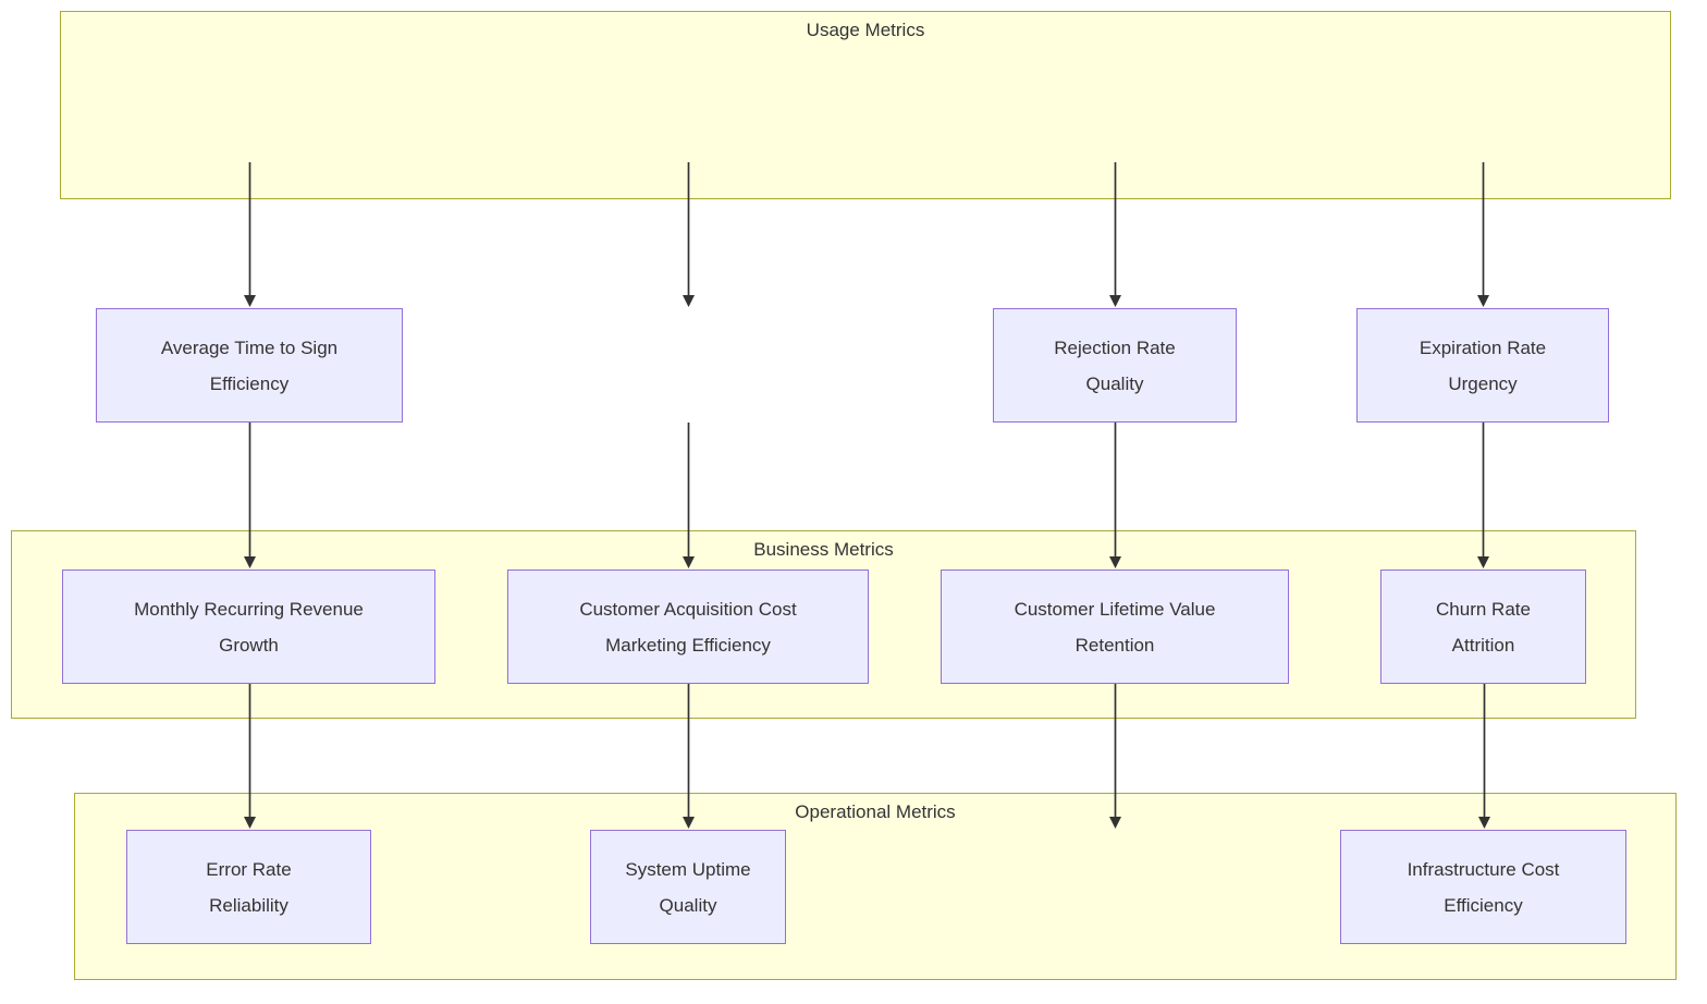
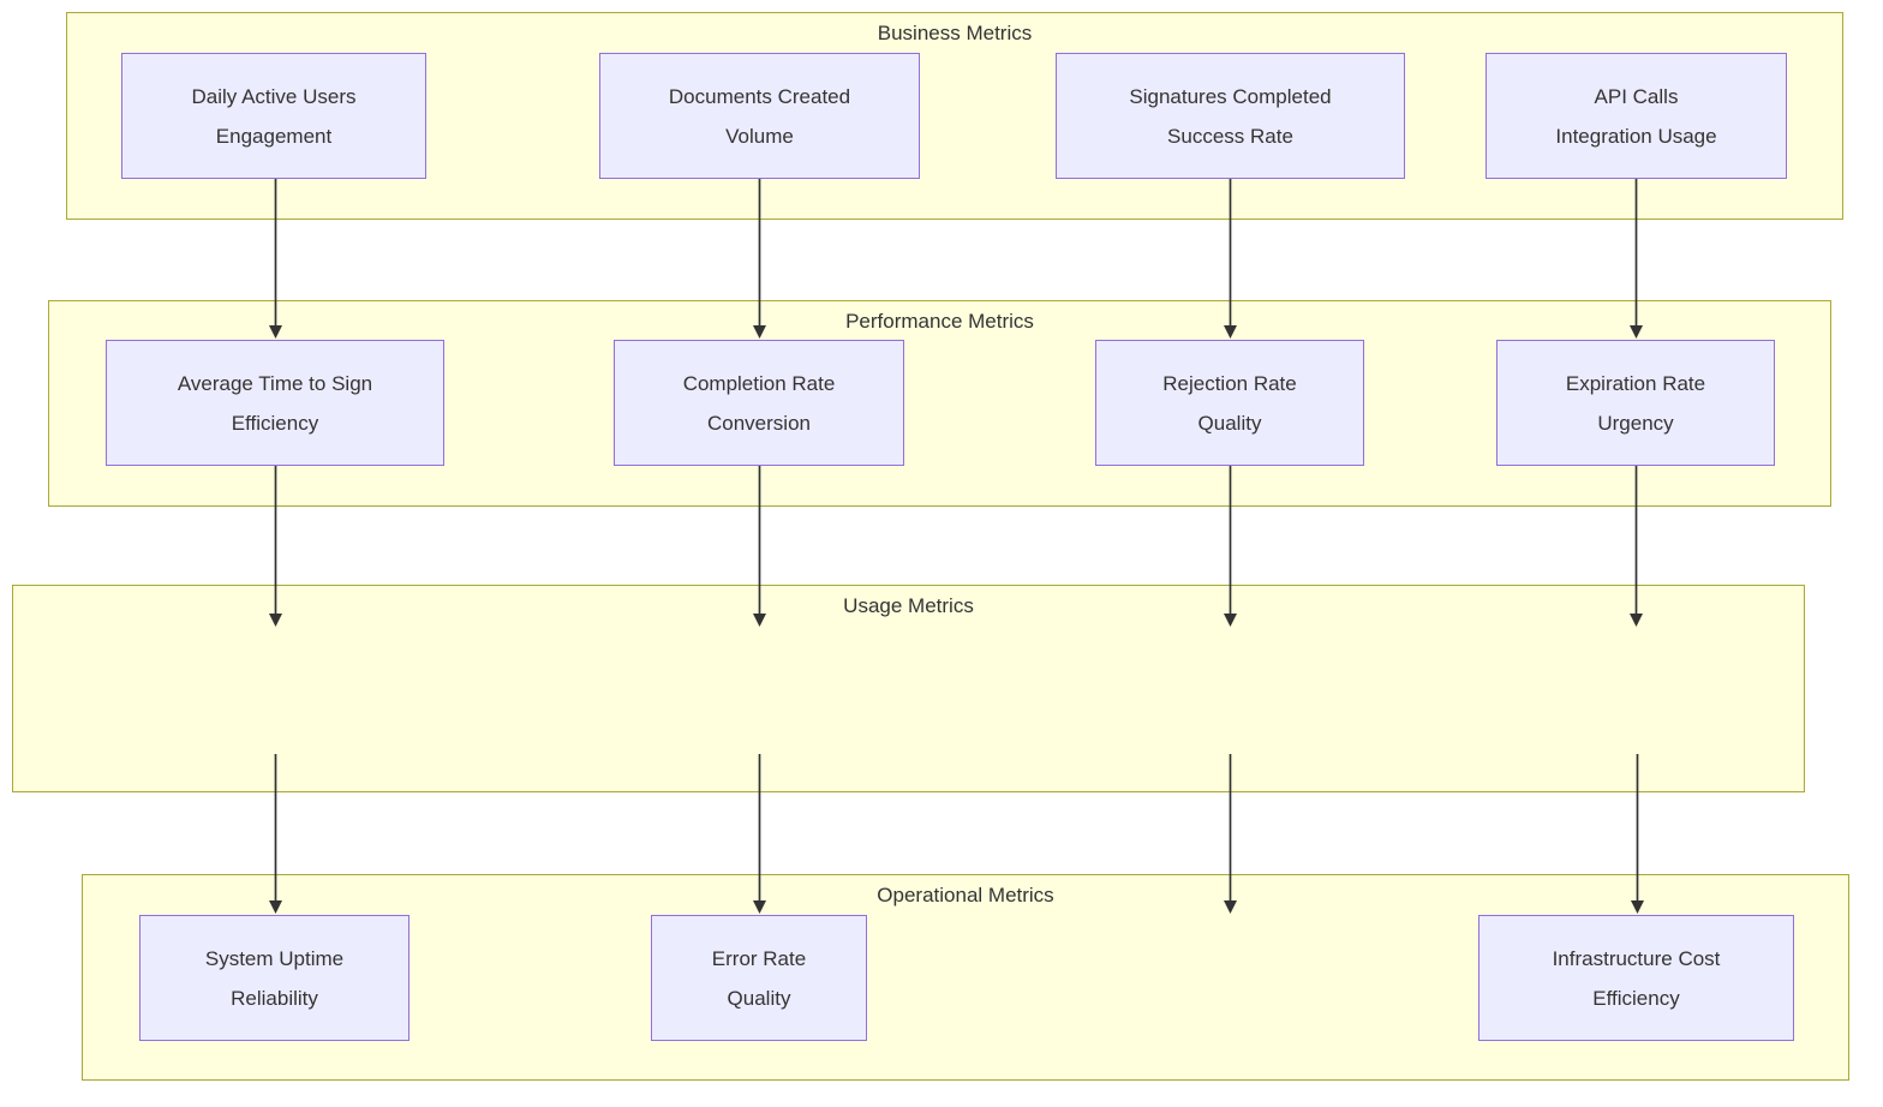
- Usage Metrics
+ Business Metrics
+ Performance Metrics
- Business Metrics
+ Usage Metrics
  Operational Metrics
+ Daily Active Users
+ Engagement
+ Documents Created
+ Volume
+ Signatures Completed
+ Success Rate
+ API Calls
+ Integration Usage
  Average Time to Sign
  Efficiency
+ Completion Rate
+ Conversion
  Rejection Rate
  Quality
  Expiration Rate
  Urgency
- Monthly Recurring Revenue
- Growth
- Customer Acquisition Cost
- Marketing Efficiency
- Customer Lifetime Value
- Retention
- Churn Rate
- Attrition
- Error Rate
+ System Uptime
  Reliability
- System Uptime
+ Error Rate
  Quality
  Infrastructure Cost
  Efficiency
